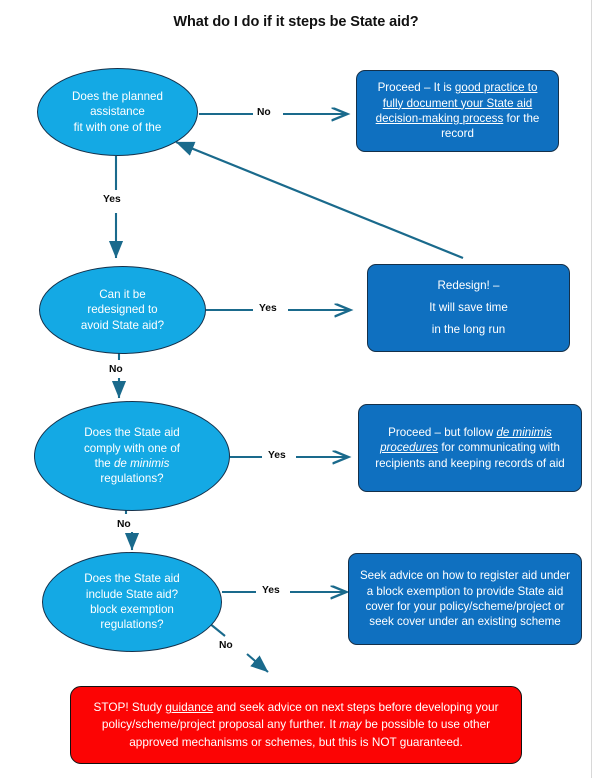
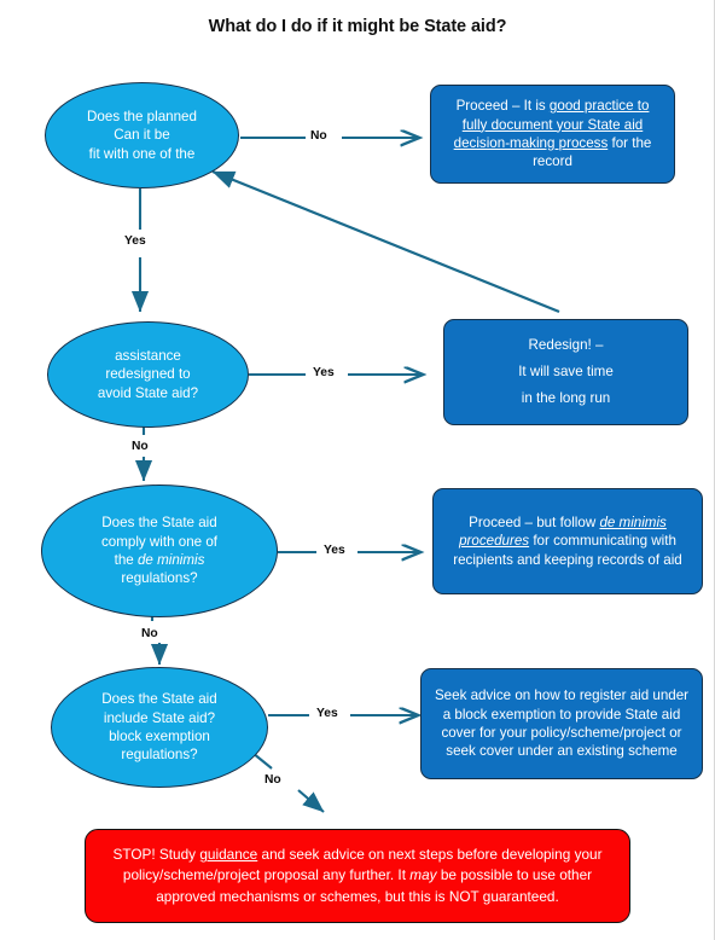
- What do I do if it steps be State aid?
+ What do I do if it might be State aid?
  Does the planned
- assistance
+ Can it be
  fit with one of the
- Can it be
+ assistance
  redesigned to
  avoid State aid?
  Does the State aid
  comply with one of
  the de minimis
  regulations?
  Does the State aid
  include State aid?
  block exemption
  regulations?
  Proceed – It is good practice to fully document your State aid decision-making process for the record
  Redesign! –
  It will save time
  in the long run
  Proceed – but follow de minimis procedures for communicating with recipients and keeping records of aid
  Seek advice on how to register aid under a block exemption to provide State aid cover for your policy/scheme/project or seek cover under an existing scheme
  STOP! Study guidance and seek advice on next steps before developing your policy/scheme/project proposal any further. It may be possible to use other approved mechanisms or schemes, but this is NOT guaranteed.
  No
  Yes
  Yes
  No
  Yes
  No
  Yes
  No
